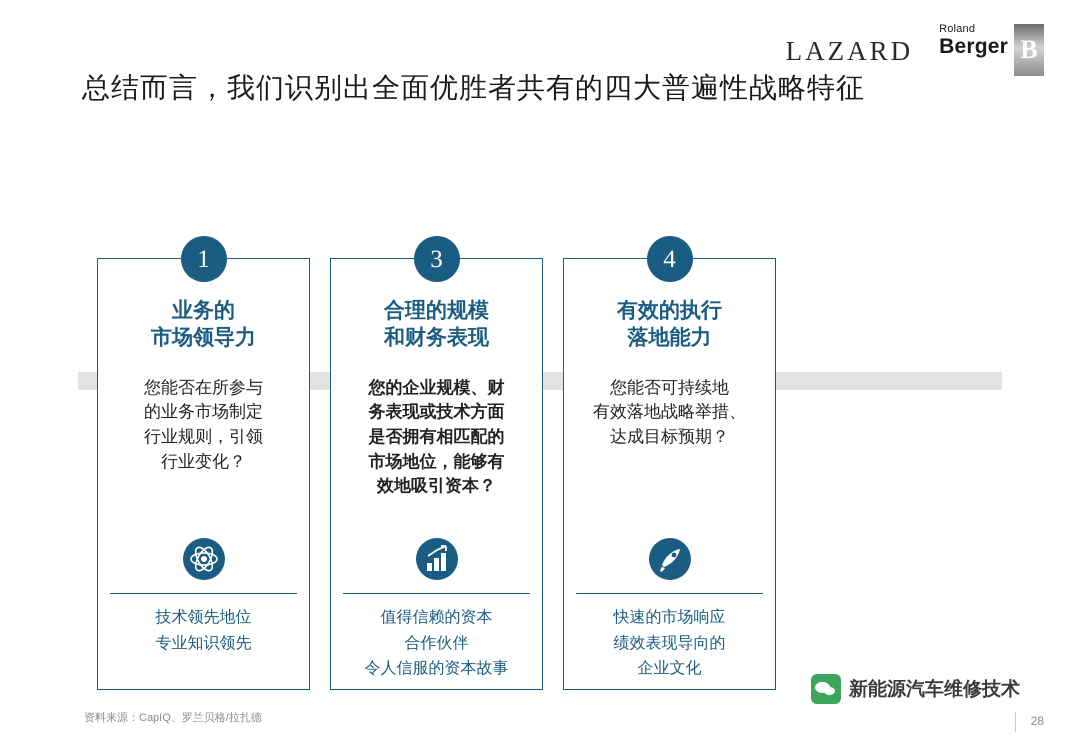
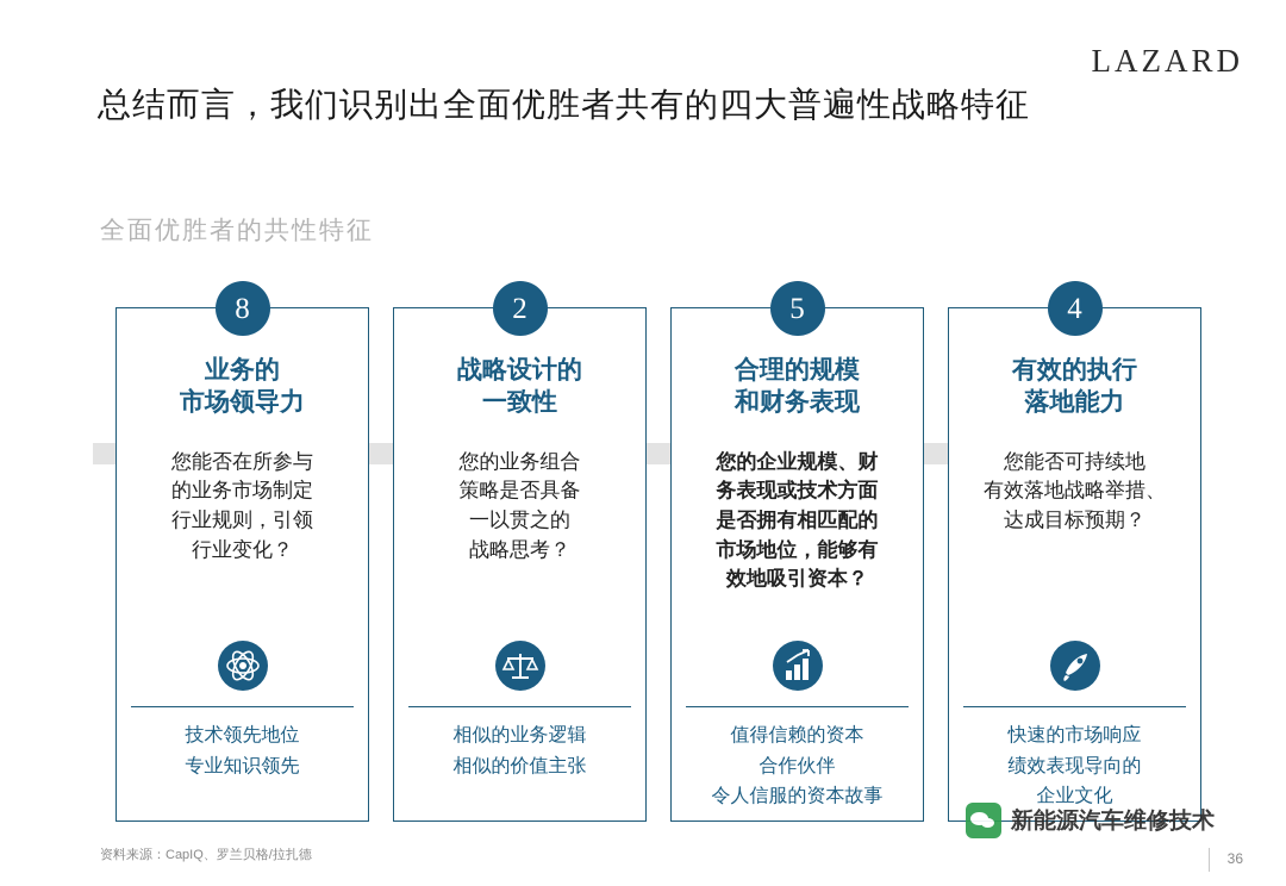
  LAZARD
- Roland
- Berger
- B
  总结而言，我们识别出全面优胜者共有的四大普遍性战略特征
+ 全面优胜者的共性特征
- 1
+ 8
  业务的
  市场领导力
  您能否在所参与
  的业务市场制定
  行业规则，引领
  行业变化？
  技术领先地位
  专业知识领先
+ 2
+ 战略设计的
+ 一致性
+ 您的业务组合
+ 策略是否具备
+ 一以贯之的
+ 战略思考？
+ 相似的业务逻辑
+ 相似的价值主张
- 3
+ 5
  合理的规模
  和财务表现
  您的企业规模、财
  务表现或技术方面
  是否拥有相匹配的
  市场地位，能够有
  效地吸引资本？
  值得信赖的资本
  合作伙伴
  令人信服的资本故事
  4
  有效的执行
  落地能力
  您能否可持续地
  有效落地战略举措、
  达成目标预期？
  快速的市场响应
  绩效表现导向的
  企业文化
  新能源汽车维修技术
  资料来源：CapIQ、罗兰贝格/拉扎德
- 28
+ 36
